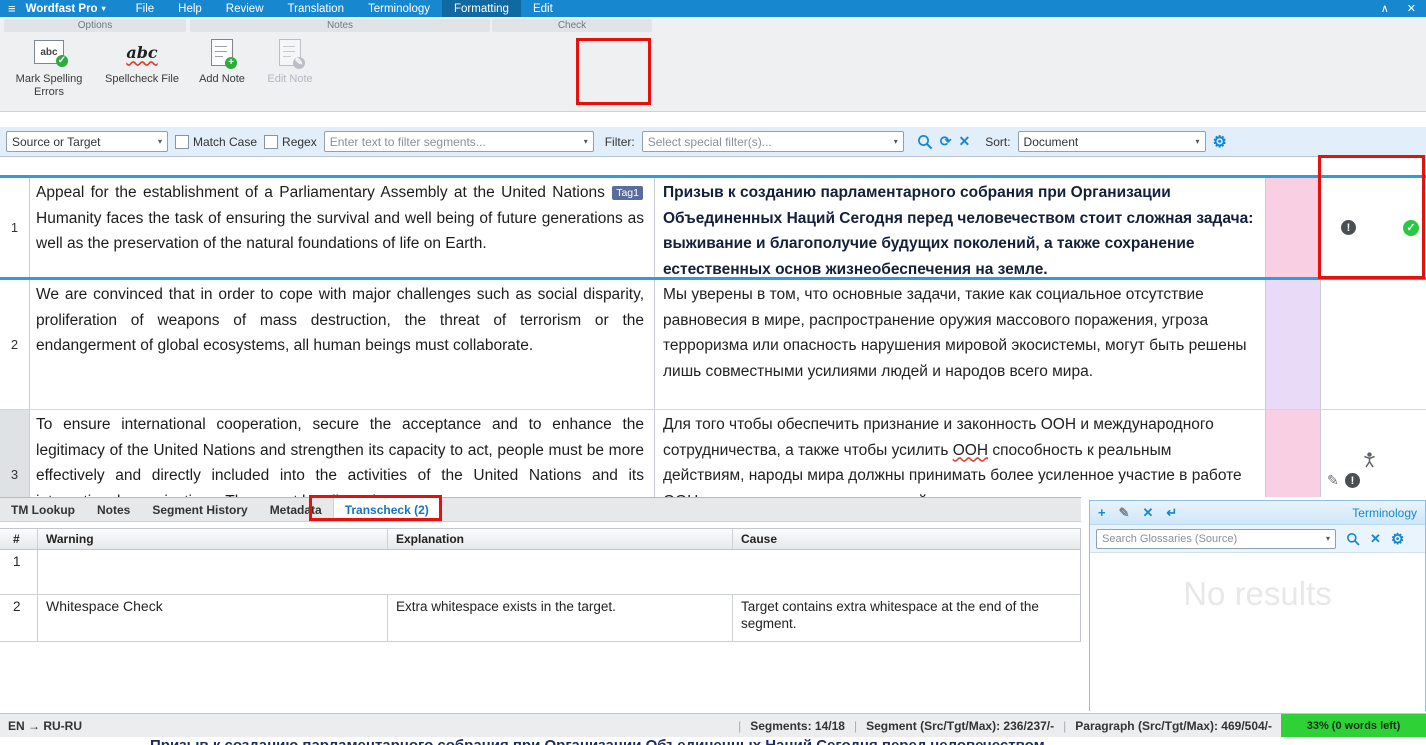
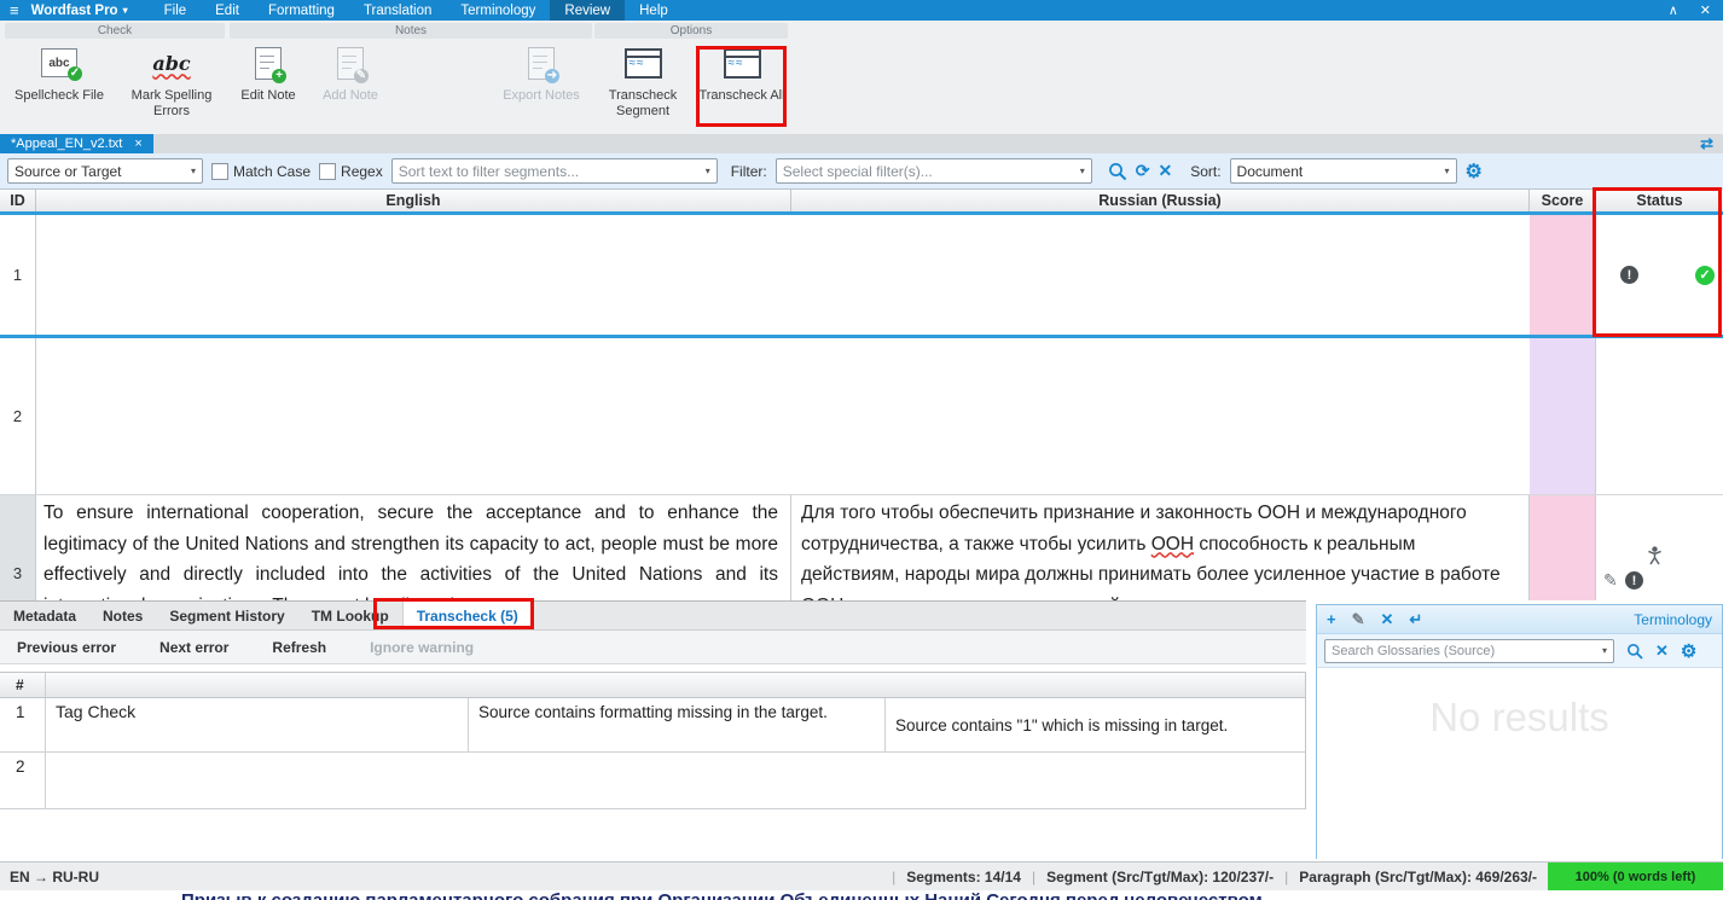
  ≡
  Wordfast Pro
  ▾
  File
- Help
+ Edit
- Review
+ Formatting
  Translation
  Terminology
- Formatting
+ Review
- Edit
+ Help
  ∧
  ✕
- Options
+ Check
  Notes
- Check
+ Options
  abc
  ✓
- Mark Spelling Errors
+ Spellcheck File
  abc
- Spellcheck File
+ Mark Spelling Errors
  +
- Add Note
+ Edit Note
  ✎
- Edit Note
+ Add Note
+ ➜
+ Export Notes
+ Transcheck Segment
+ Transcheck All
+ *Appeal_EN_v2.txt
+ ×
+ ⇄
  Source or Target
  ▾
  Match Case
  Regex
- Enter text to filter segments...
+ Sort text to filter segments...
  ▾
  Filter:
  Select special filter(s)...
  ▾
  ⟳
  ✕
  Sort:
  Document
  ▾
  ⚙
+ ID
+ English
+ Russian (Russia)
+ Score
+ Status
  1
- Appeal for the establishment of a Parliamentary Assembly at the United Nations Tag1Humanity faces the task of ensuring the survival and well being of future generations as well as the preservation of the natural foundations of life on Earth.
- Призыв к созданию парламентарного собрания при Организации Объединенных Наций Сегодня перед человечеством стоит сложная задача: выживание и благополучие будущих поколений, а также сохранение естественных основ жизнеобеспечения на земле.
  !
  ✓
  2
- We are convinced that in order to cope with major challenges such as social disparity, proliferation of weapons of mass destruction, the threat of terrorism or the endangerment of global ecosystems, all human beings must collaborate.
- Мы уверены в том, что основные задачи, такие как социальное отсутствие равновесия в мире, распространение оружия массового поражения, угроза терроризма или опасность нарушения мировой экосистемы, могут быть решены лишь совместными усилиями людей и народов всего мира.
  3
  To ensure international cooperation, secure the acceptance and to enhance the legitimacy of the United Nations and strengthen its capacity to act, people must be more effectively and directly included into the activities of the United Nations and its
  Для того чтобы обеспечить признание и законность ООН и международного сотрудничества, а также чтобы усилить ООН способность к реальным действиям, народы мира должны принимать более усиленное участие в работе
  ✎
  !
- TM Lookup
+ Metadata
  Notes
  Segment History
- Metadata
+ TM Lookup
- Transcheck (2)
+ Transcheck (5)
+ Previous error
+ Next error
+ Refresh
+ Ignore warning
  #
- Warning
- Explanation
- Cause
  1
+ Tag Check
+ Source contains formatting missing in the target.
+ Source contains "1" which is missing in target.
  2
- Whitespace Check
- Extra whitespace exists in the target.
- Target contains extra whitespace at the end of the segment.
  +
  ✎
  ✕
  ↵
  Terminology
  Search Glossaries (Source)
  ▾
  ✕
  ⚙
  EN → RU-RU
  |
- Segments: 14/18
+ Segments: 14/14
  |
- Segment (Src/Tgt/Max): 236/237/-
+ Segment (Src/Tgt/Max): 120/237/-
  |
- Paragraph (Src/Tgt/Max): 469/504/-
+ Paragraph (Src/Tgt/Max): 469/263/-
- 33% (0 words left)
+ 100% (0 words left)
